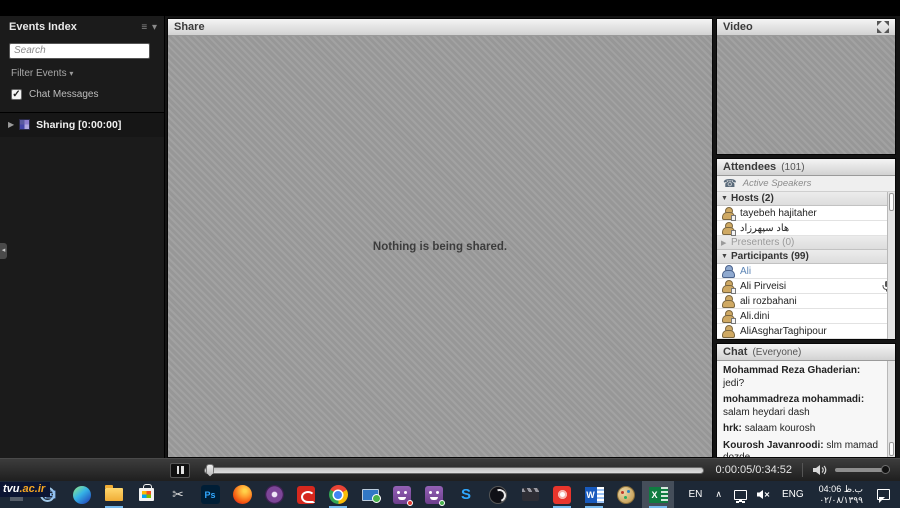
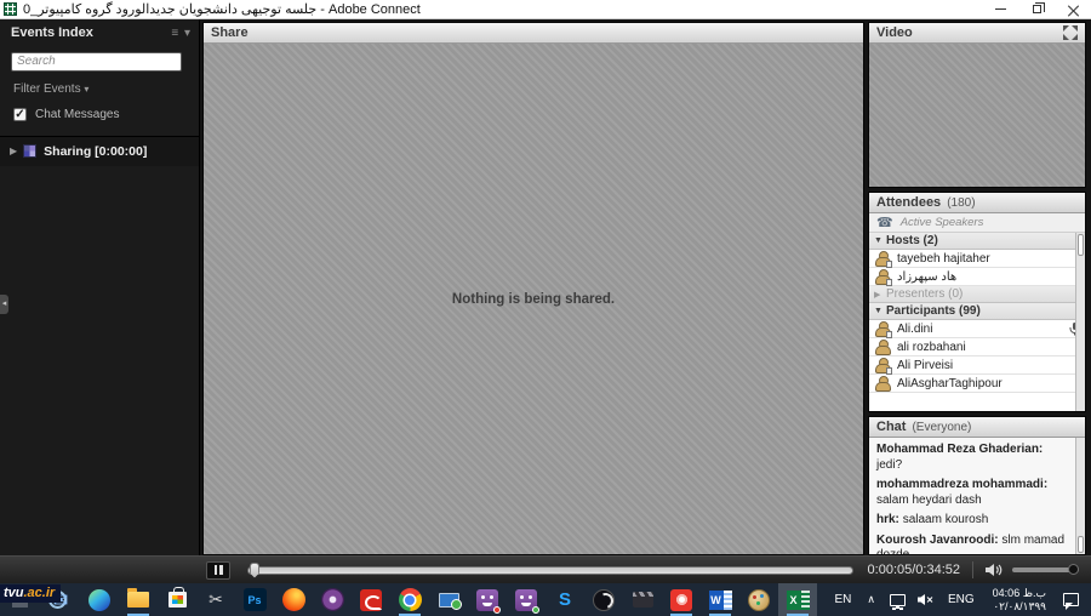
+ جلسه توجیهی دانشجویان جدیدالورود گروه کامپیوتر_0 - Adobe Connect
  Events Index
  ≡ ▾
  Search
  Filter Events ▾
  ✓
  Chat Messages
  ▶
  Sharing [0:00:00]
  Share
  Nothing is being shared.
  Video
  Attendees
- (101)
+ (180)
  ☎
  Active Speakers
  Hosts (2)
  tayebeh hajitaher
  هاد سپهرزاد
  Presenters (0)
  Participants (99)
- Ali
- Ali Pirveisi
+ Ali.dini
  ali rozbahani
- Ali.dini
+ Ali Pirveisi
  AliAsgharTaghipour
  Chat
  (Everyone)
  Mohammad Reza Ghaderian: jedi?
  mohammadreza mohammadi: salam heydari dash
  hrk: salaam kourosh
  Kourosh Javanroodi: slm mamad
  0:00:05/0:34:52
  tvu.ac.ir
  ✂
  Ps
  S
  W
  X
  EN
  ∧
  ENG
  04:06 ب.ظ
  ۰۲/۰۸/۱۳۹۹
